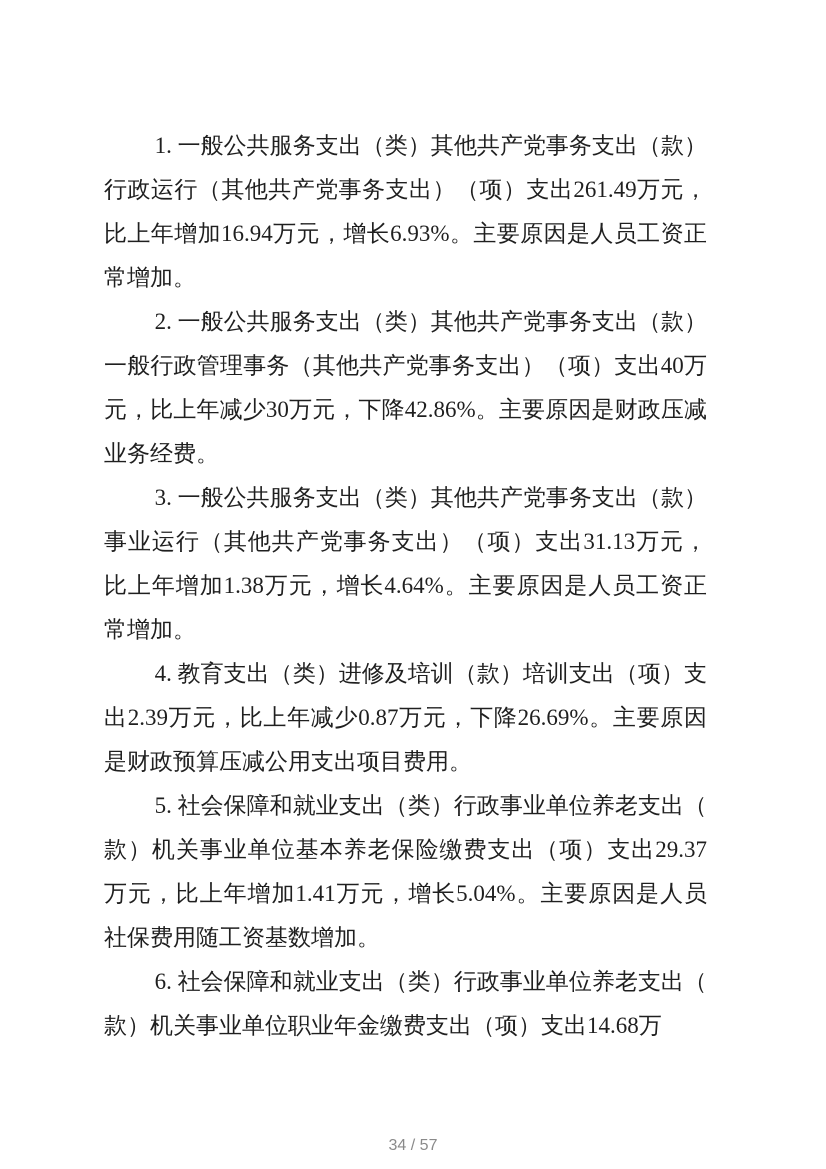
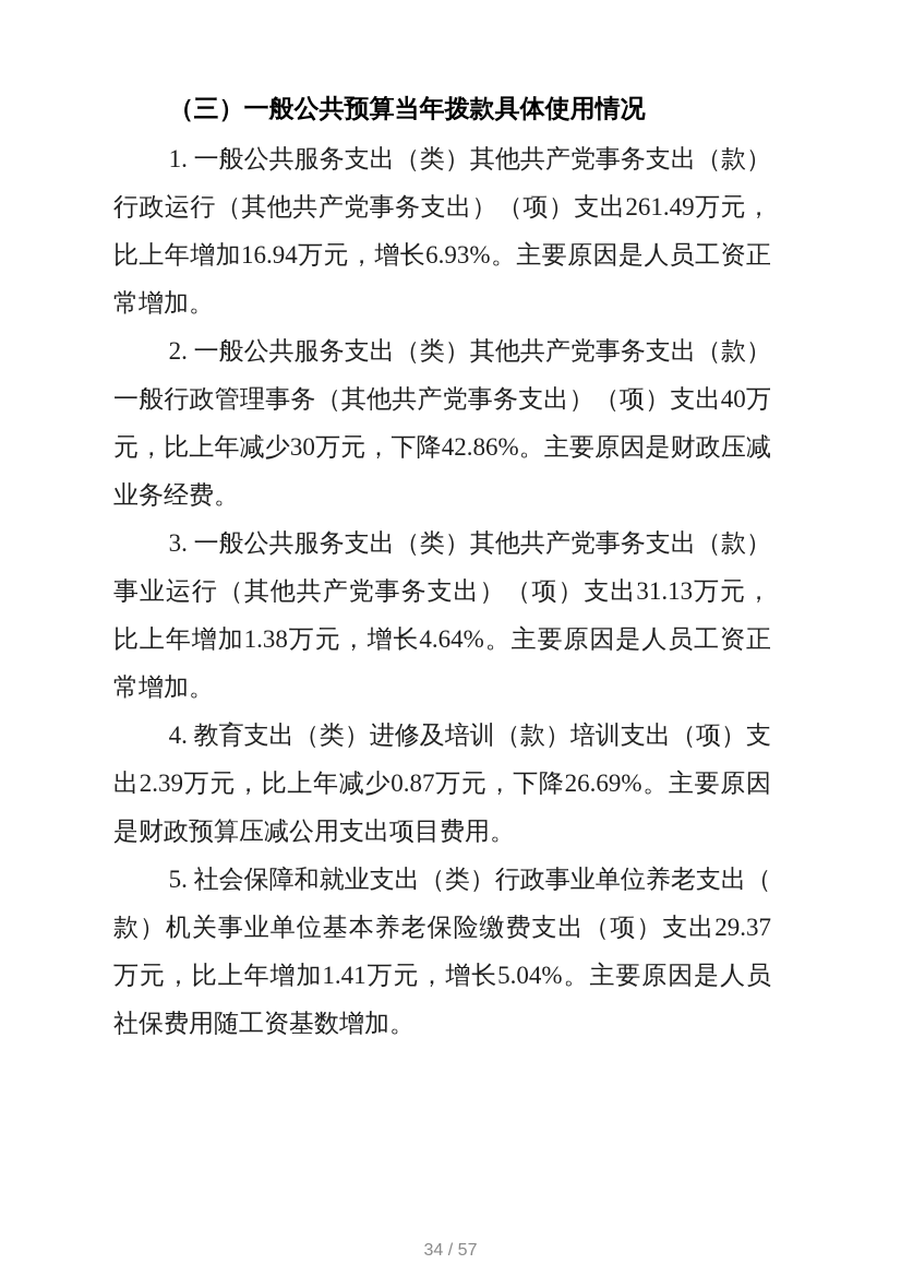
+ （三）一般公共预算当年拨款具体使用情况
  1. 一般公共服务支出（类）其他共产党事务支出（款）行政运行（其他共产党事务支出）（项）支出261.49万元，比上年增加16.94万元，增长6.93%。主要原因是人员工资正常增加。
  2. 一般公共服务支出（类）其他共产党事务支出（款）一般行政管理事务（其他共产党事务支出）（项）支出40万元，比上年减少30万元，下降42.86%。主要原因是财政压减业务经费。
  3. 一般公共服务支出（类）其他共产党事务支出（款）事业运行（其他共产党事务支出）（项）支出31.13万元，比上年增加1.38万元，增长4.64%。主要原因是人员工资正常增加。
  4. 教育支出（类）进修及培训（款）培训支出（项）支出2.39万元，比上年减少0.87万元，下降26.69%。主要原因是财政预算压减公用支出项目费用。
  5. 社会保障和就业支出（类）行政事业单位养老支出（款）机关事业单位基本养老保险缴费支出（项）支出29.37万元，比上年增加1.41万元，增长5.04%。主要原因是人员社保费用随工资基数增加。
- 6. 社会保障和就业支出（类）行政事业单位养老支出（款）机关事业单位职业年金缴费支出（项）支出14.68万
  34 / 57
